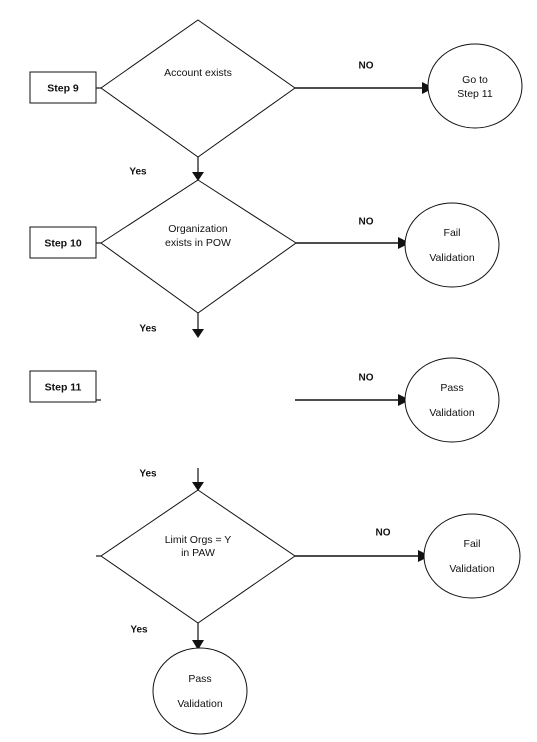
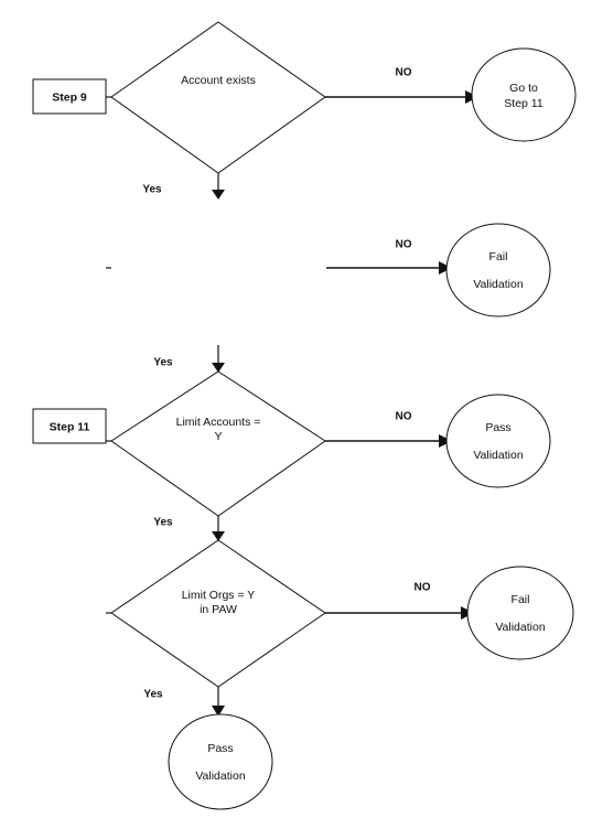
  Step 9
  Account exists
  NO
  Go to
  Step 11
  Yes
- Step 10
- Organization
- exists in POW
  NO
  Fail
  Validation
  Yes
  Step 11
+ Limit Accounts =
+ Y
  NO
  Pass
  Validation
  Yes
  Limit Orgs = Y
  in PAW
  NO
  Fail
  Validation
  Yes
  Pass
  Validation
